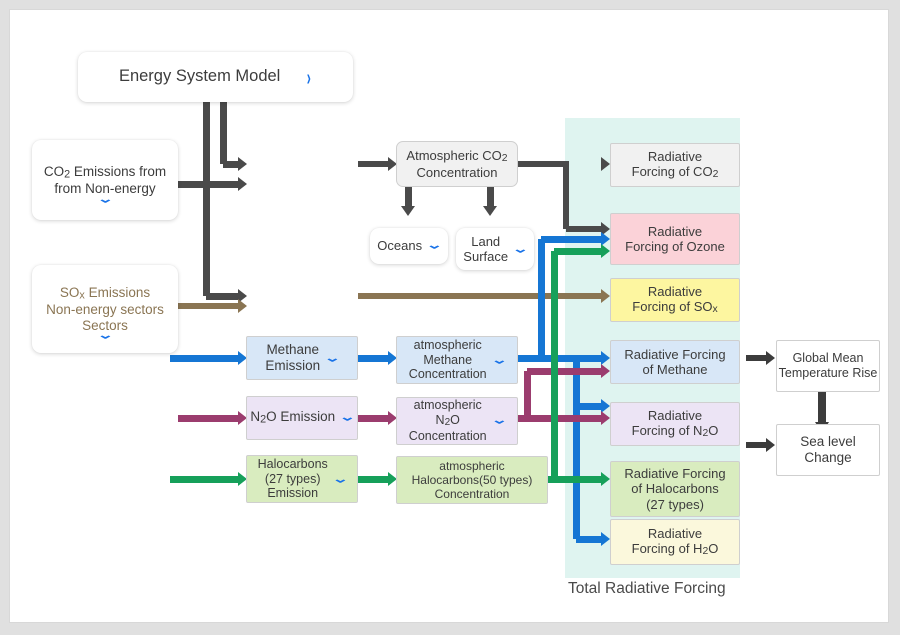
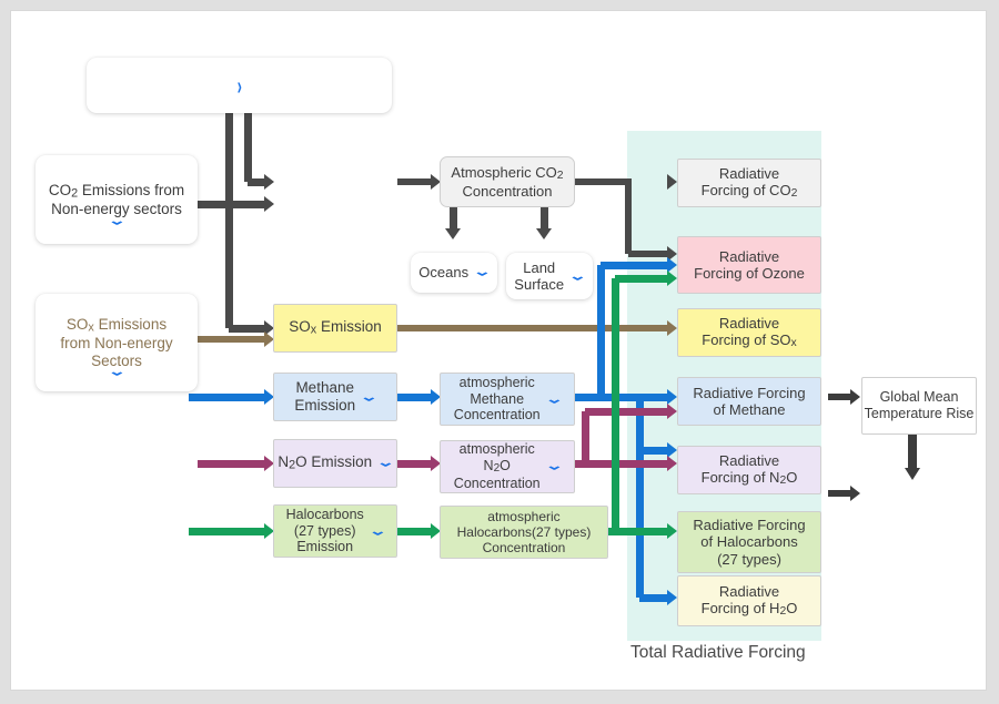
- Energy System Model
  ›
  CO2 Emissions from
- from Non-energy
+ Non-energy sectors
  ⌄
  SOx Emissions
- Non-energy sectors
+ from Non-energy
  Sectors
  ⌄
+ SOx Emission
  Methane
  Emission
  ⌄
  N2O Emission
  ⌄
  Halocarbons
  (27 types)
  Emission
  ⌄
  Atmospheric CO2
  Concentration
  atmospheric
  Methane
  Concentration
  ⌄
  atmospheric
  N2O
  Concentration
  ⌄
  atmospheric
- Halocarbons(50 types)
+ Halocarbons(27 types)
  Concentration
  Oceans
  ⌄
  Land
  Surface
  ⌄
  Radiative
  Forcing of CO2
  Radiative
  Forcing of Ozone
  Radiative
  Forcing of SOx
  Radiative Forcing
  of Methane
  Radiative
  Forcing of N2O
  Radiative Forcing
  of Halocarbons
  (27 types)
  Radiative
  Forcing of H2O
  Total Radiative Forcing
  Global Mean
  Temperature Rise
- Sea level
- Change
